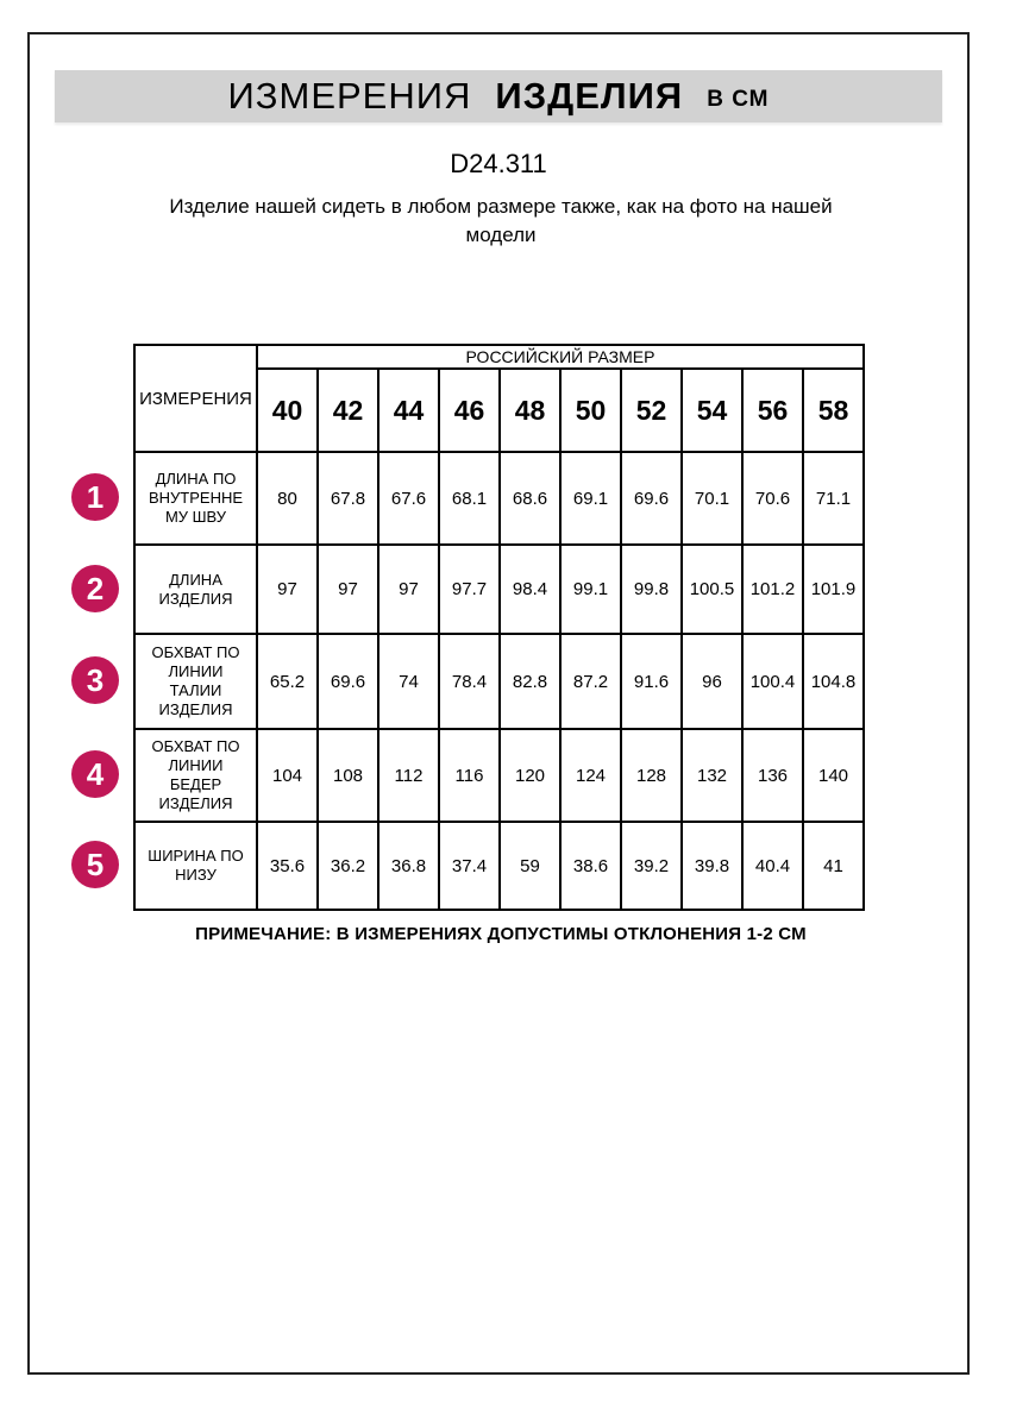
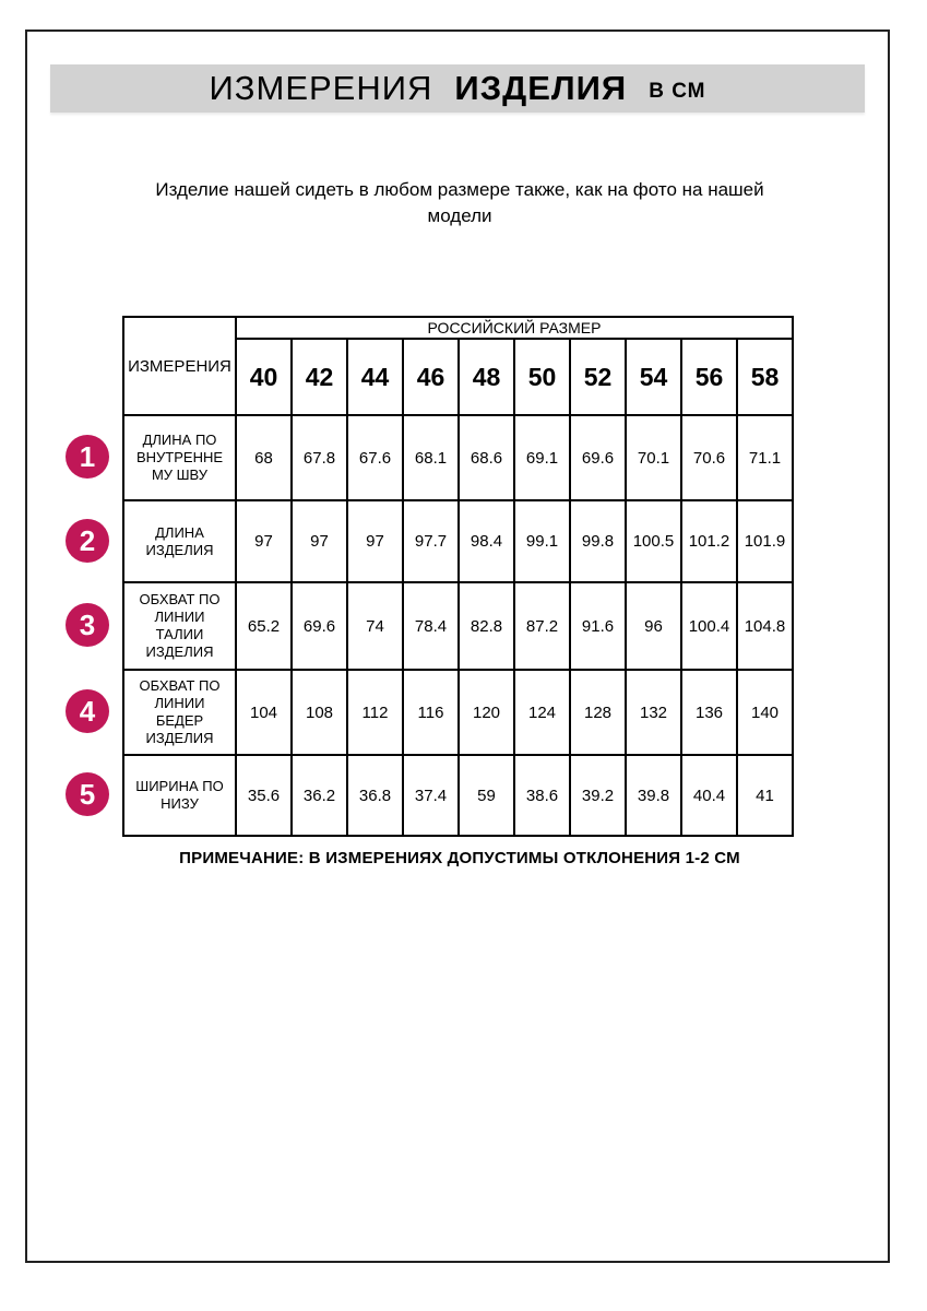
  ИЗМЕРЕНИЯ
  ИЗДЕЛИЯ
  В СМ
- D24.311
  Изделие нашей сидеть в любом размере также, как на фото на нашей модели
  1
  2
  3
  4
  5
  ИЗМЕРЕНИЯ	РОССИЙСКИЙ РАЗМЕР
  40	42	44	46	48	50	52	54	56	58
- ДЛИНА ПО ВНУТРЕННЕ МУ ШВУ	80	67.8	67.6	68.1	68.6	69.1	69.6	70.1	70.6	71.1
+ ДЛИНА ПО ВНУТРЕННЕ МУ ШВУ	68	67.8	67.6	68.1	68.6	69.1	69.6	70.1	70.6	71.1
  ДЛИНА ИЗДЕЛИЯ	97	97	97	97.7	98.4	99.1	99.8	100.5	101.2	101.9
  ОБХВАТ ПО ЛИНИИ ТАЛИИ ИЗДЕЛИЯ	65.2	69.6	74	78.4	82.8	87.2	91.6	96	100.4	104.8
  ОБХВАТ ПО ЛИНИИ БЕДЕР ИЗДЕЛИЯ	104	108	112	116	120	124	128	132	136	140
  ШИРИНА ПО НИЗУ	35.6	36.2	36.8	37.4	59	38.6	39.2	39.8	40.4	41
  ПРИМЕЧАНИЕ: В ИЗМЕРЕНИЯХ ДОПУСТИМЫ ОТКЛОНЕНИЯ 1-2 СМ
